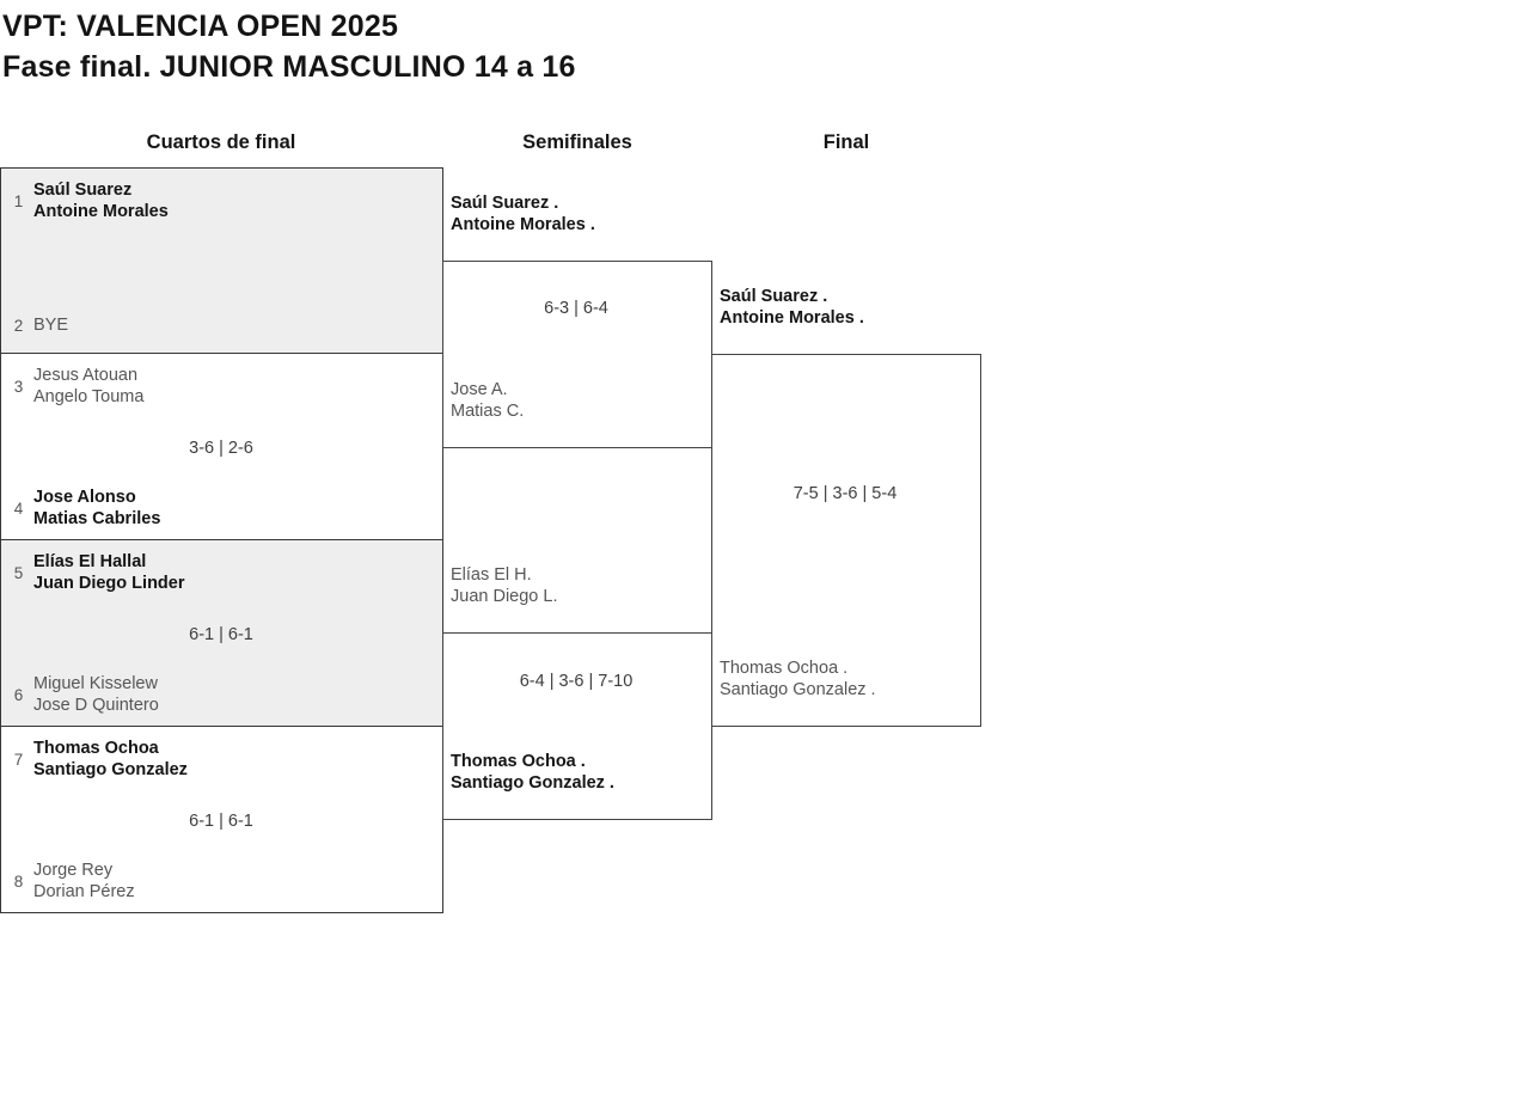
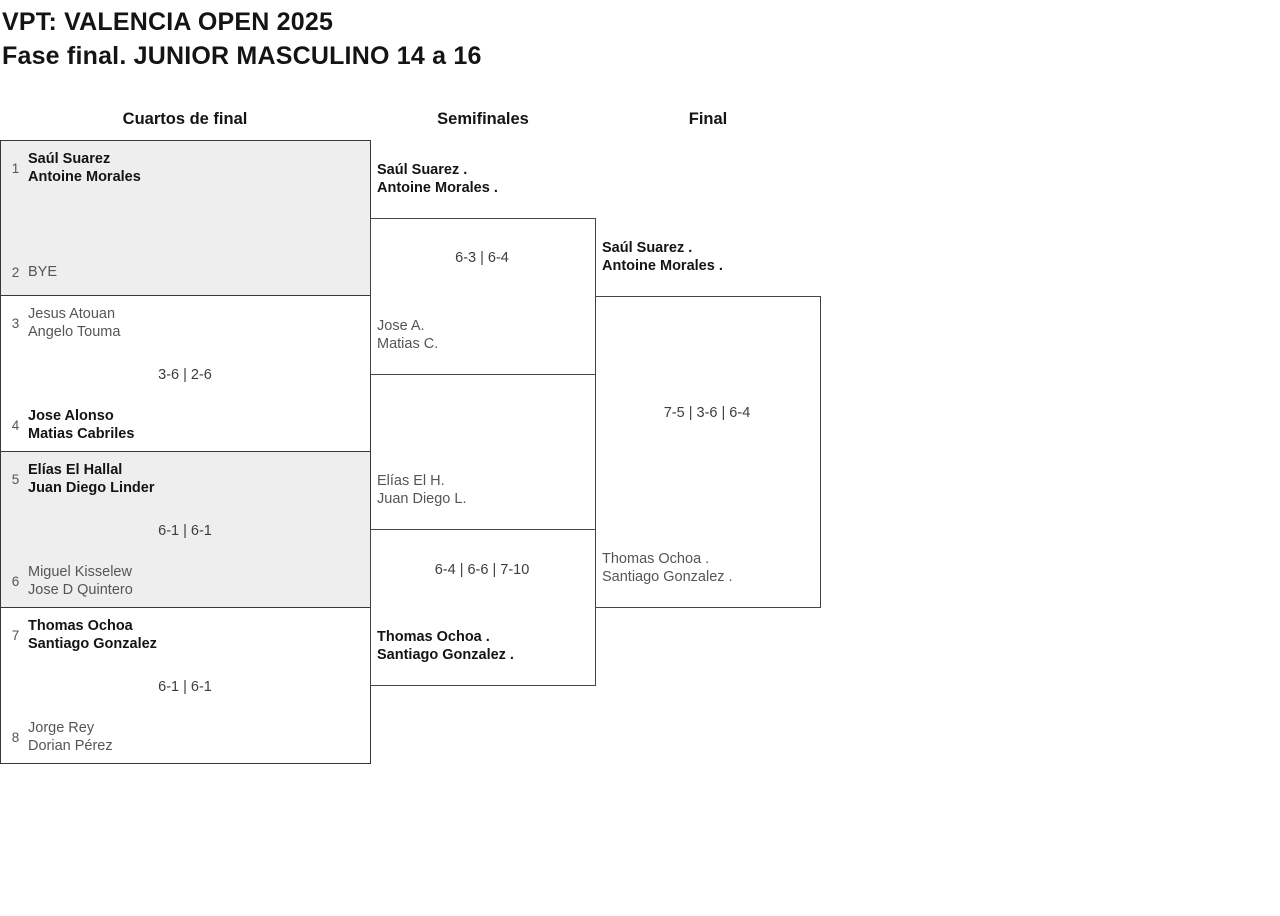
  VPT: VALENCIA OPEN 2025
  Fase final. JUNIOR MASCULINO 14 a 16
  Cuartos de final
  Semifinales
  Final
  1
  Saúl Suarez
  Antoine Morales
  2
  BYE
  3
  Jesus Atouan
  Angelo Touma
  4
  Jose Alonso
  Matias Cabriles
  5
  Elías El Hallal
  Juan Diego Linder
  6
  Miguel Kisselew
  Jose D Quintero
  7
  Thomas Ochoa
  Santiago Gonzalez
  8
  Jorge Rey
  Dorian Pérez
  Saúl Suarez .
  Antoine Morales .
  Jose A.
  Matias C.
  Elías El H.
  Juan Diego L.
  Thomas Ochoa .
  Santiago Gonzalez .
  Saúl Suarez .
  Antoine Morales .
  Thomas Ochoa .
  Santiago Gonzalez .
  3-6 | 2-6
  6-1 | 6-1
  6-1 | 6-1
  6-3 | 6-4
- 6-4 | 3-6 | 7-10
+ 6-4 | 6-6 | 7-10
- 7-5 | 3-6 | 5-4
+ 7-5 | 3-6 | 6-4
